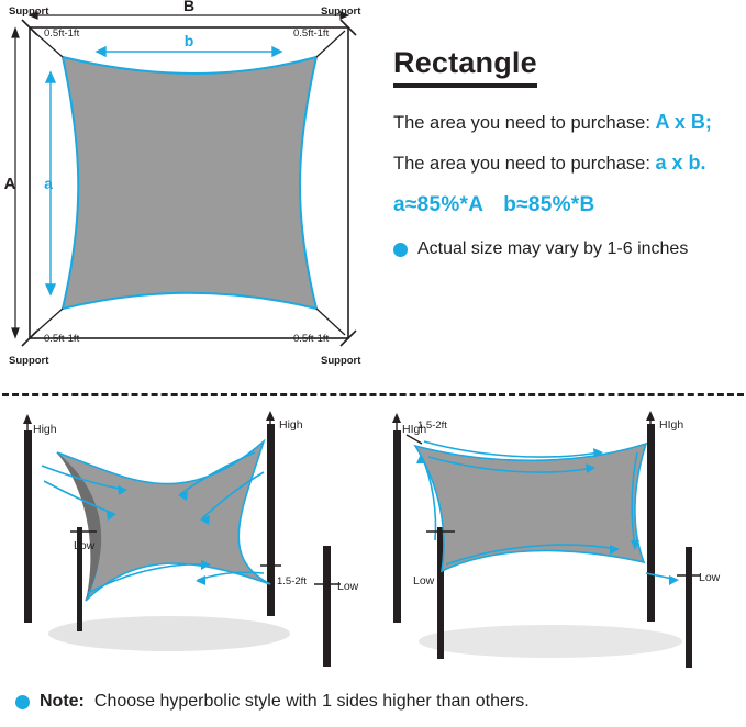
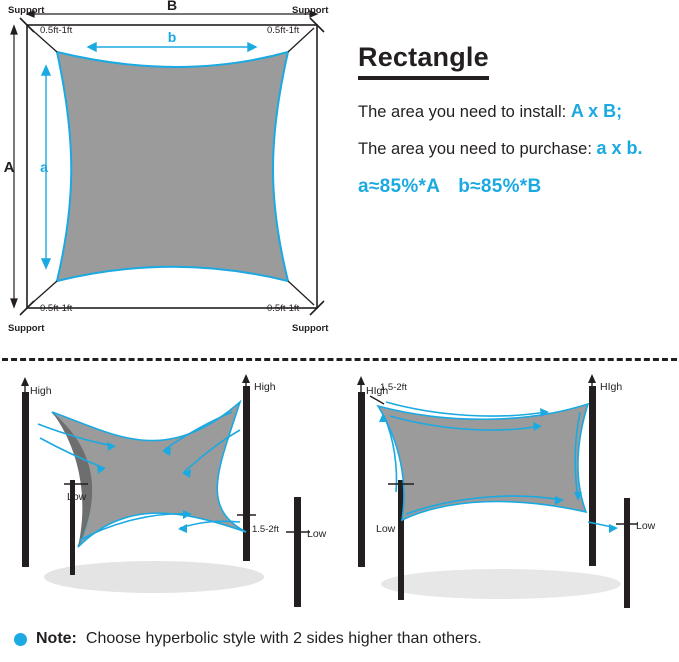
  B
  b
  A
  a
  0.5ft-1ft
  0.5ft-1ft
  0.5ft-1ft
  0.5ft-1ft
  Support
  Support
  Support
  Support
  Rectangle
- The area you need to purchase: A x B;
+ The area you need to install: A x B;
  The area you need to purchase: a x b.
  a≈85%*A b≈85%*B
- Actual size may vary by 1-6 inches
  High
  High
  Low
  Low
  1.5-2ft
  HIgh
  HIgh
  Low
  Low
  1.5-2ft
  Note:
- Choose hyperbolic style with 1 sides higher than others.
+ Choose hyperbolic style with 2 sides higher than others.
